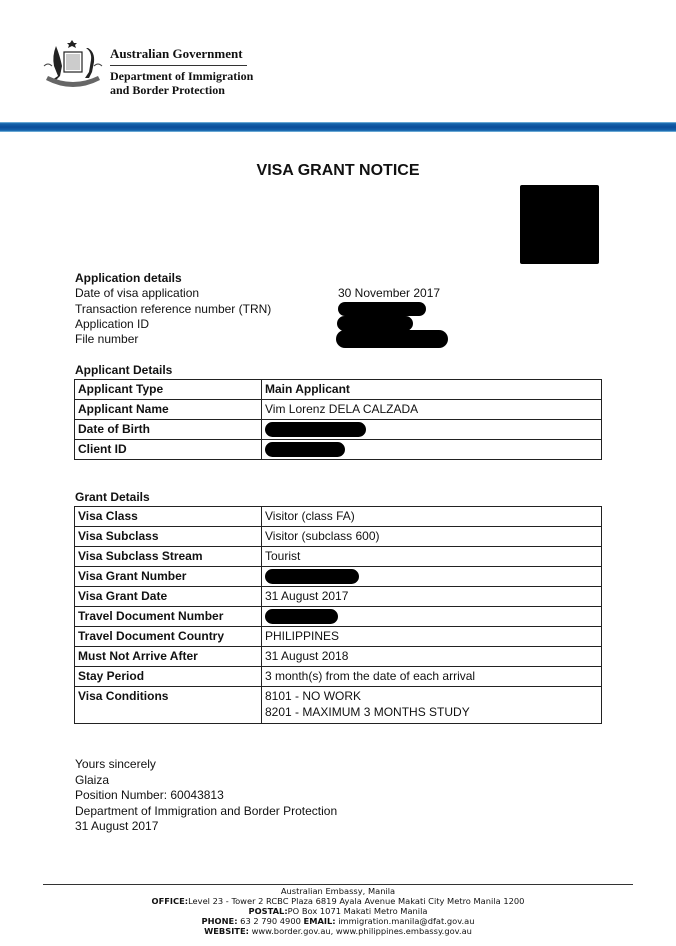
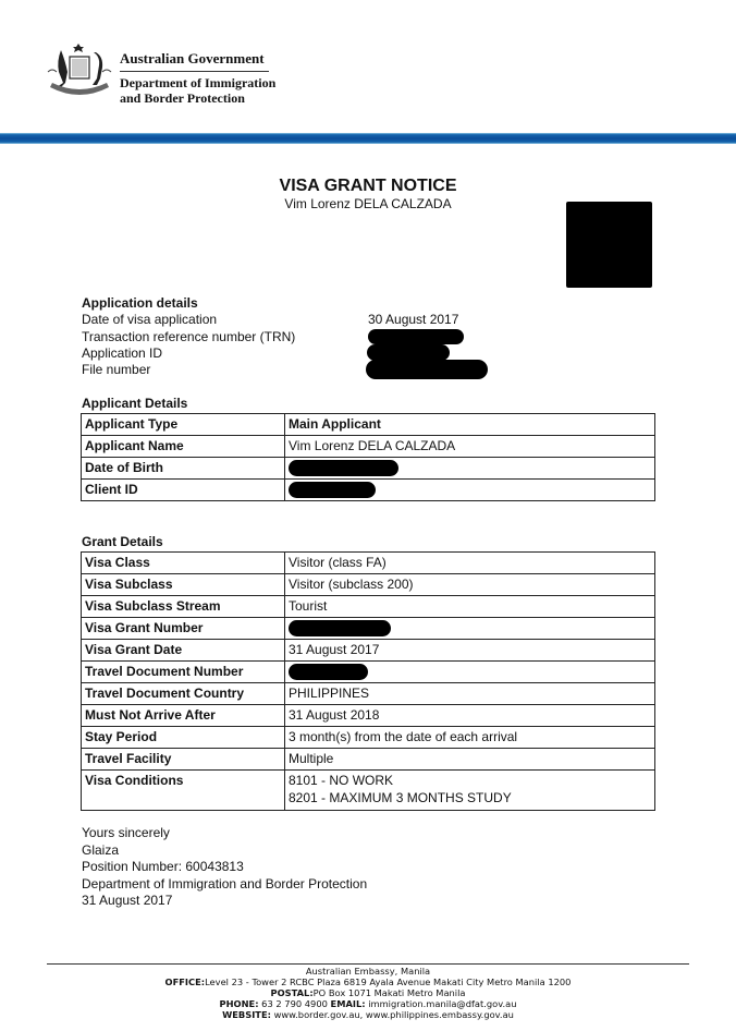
  Australian Government
  Department of Immigration
  and Border Protection
  VISA GRANT NOTICE
+ Vim Lorenz DELA CALZADA
  Application details
  Date of visa application
- 30 November 2017
+ 30 August 2017
  Transaction reference number (TRN)
  Application ID
  File number
  Applicant Details
  Applicant Type	Main Applicant
  Applicant Name	Vim Lorenz DELA CALZADA
  Date of Birth
  Client ID
  Grant Details
  Visa Class	Visitor (class FA)
- Visa Subclass	Visitor (subclass 600)
+ Visa Subclass	Visitor (subclass 200)
  Visa Subclass Stream	Tourist
  Visa Grant Number
  Visa Grant Date	31 August 2017
  Travel Document Number
  Travel Document Country	PHILIPPINES
  Must Not Arrive After	31 August 2018
  Stay Period	3 month(s) from the date of each arrival
+ Travel Facility	Multiple
  Visa Conditions	8101 - NO WORK 8201 - MAXIMUM 3 MONTHS STUDY
  Yours sincerely
  Glaiza
  Position Number: 60043813
  Department of Immigration and Border Protection
  31 August 2017
  Australian Embassy, Manila
  OFFICE:Level 23 - Tower 2 RCBC Plaza 6819 Ayala Avenue Makati City Metro Manila 1200
  POSTAL:PO Box 1071 Makati Metro Manila
  PHONE: 63 2 790 4900 EMAIL: immigration.manila@dfat.gov.au
  WEBSITE: www.border.gov.au, www.philippines.embassy.gov.au
